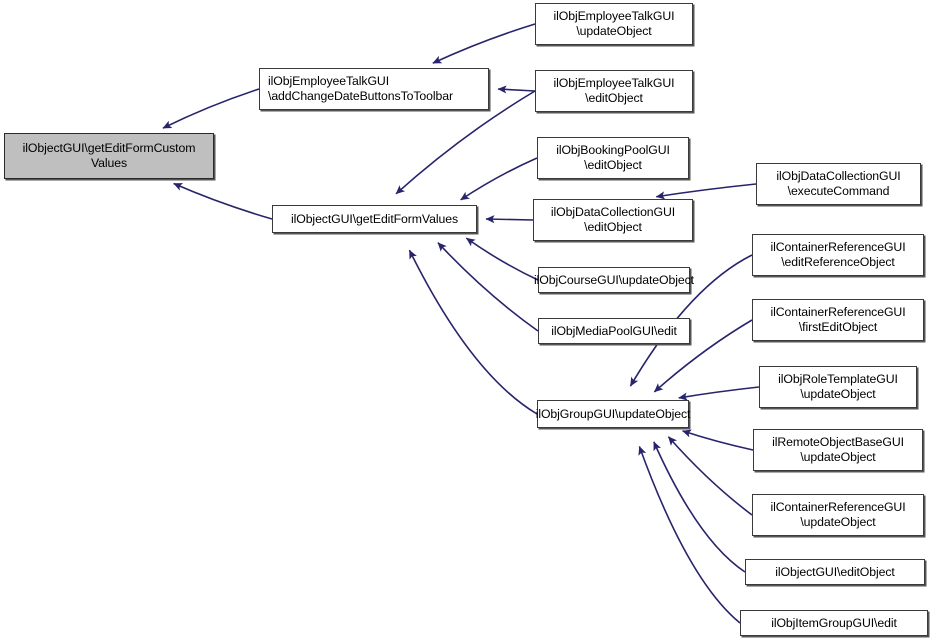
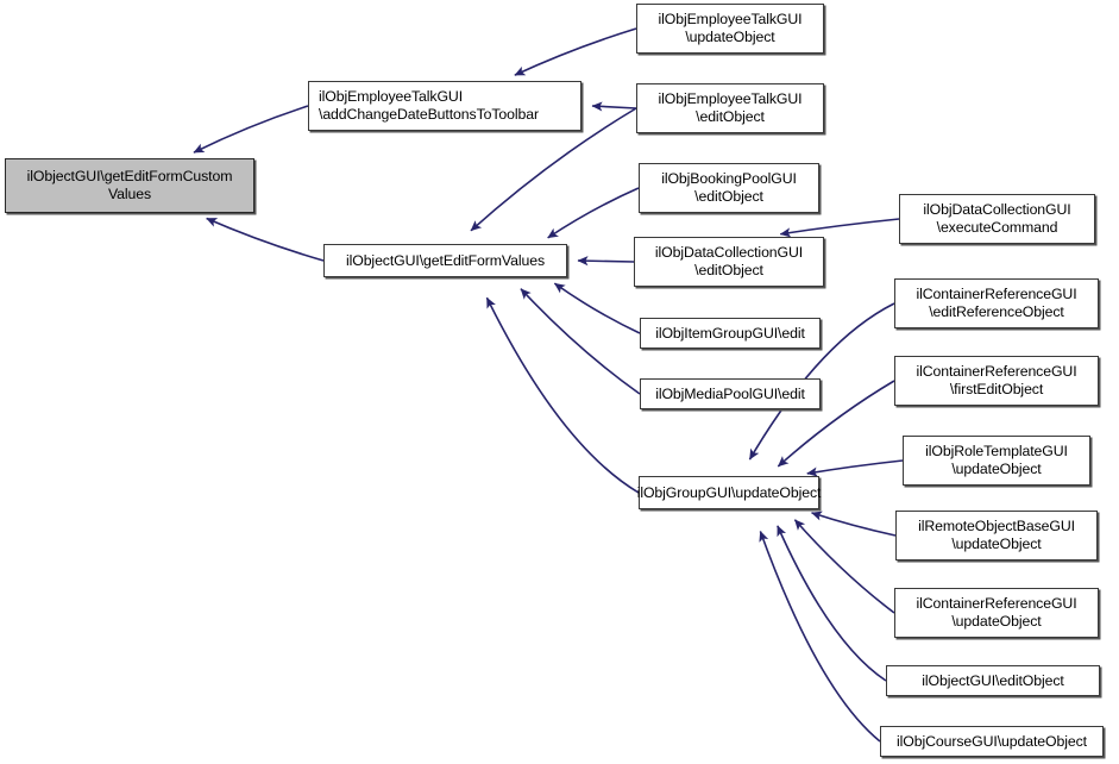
  ilObjectGUI\getEditFormCustom
  Values
  ilObjEmployeeTalkGUI
  \addChangeDateButtonsToToolbar
  ilObjEmployeeTalkGUI
  \updateObject
  ilObjEmployeeTalkGUI
  \editObject
  ilObjectGUI\getEditFormValues
  ilObjBookingPoolGUI
  \editObject
  ilObjDataCollectionGUI
  \editObject
  ilObjDataCollectionGUI
  \executeCommand
- ilObjCourseGUI\updateObject
+ ilObjItemGroupGUI\edit
  ilObjMediaPoolGUI\edit
  ilContainerReferenceGUI
  \editReferenceObject
  ilContainerReferenceGUI
  \firstEditObject
  ilObjRoleTemplateGUI
  \updateObject
  ilObjGroupGUI\updateObject
  ilRemoteObjectBaseGUI
  \updateObject
  ilContainerReferenceGUI
  \updateObject
  ilObjectGUI\editObject
- ilObjItemGroupGUI\edit
+ ilObjCourseGUI\updateObject
